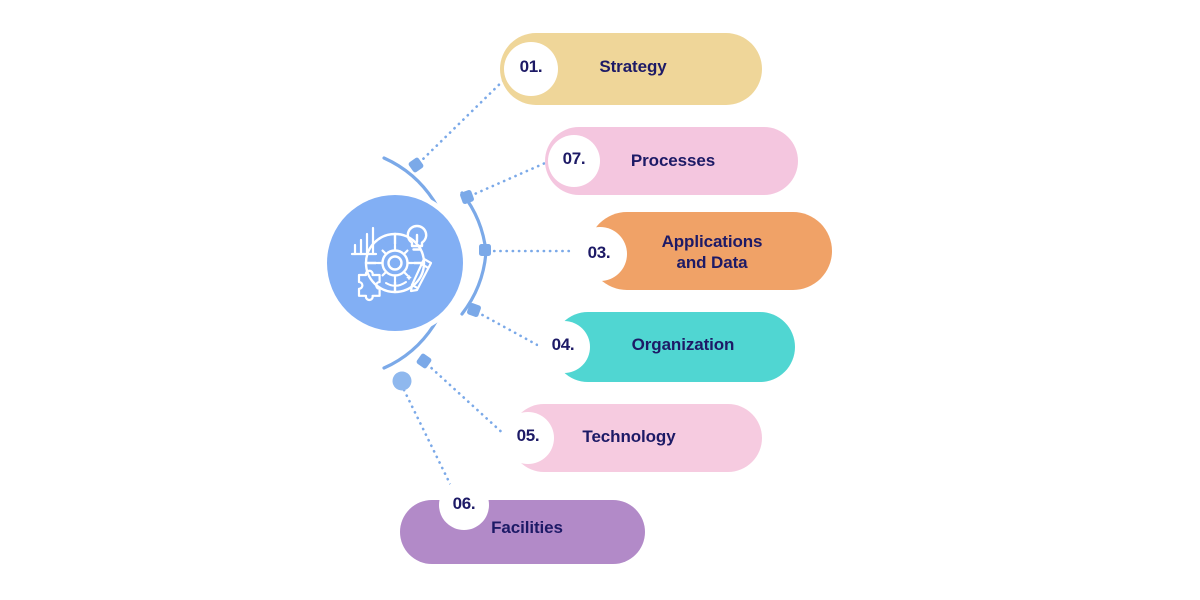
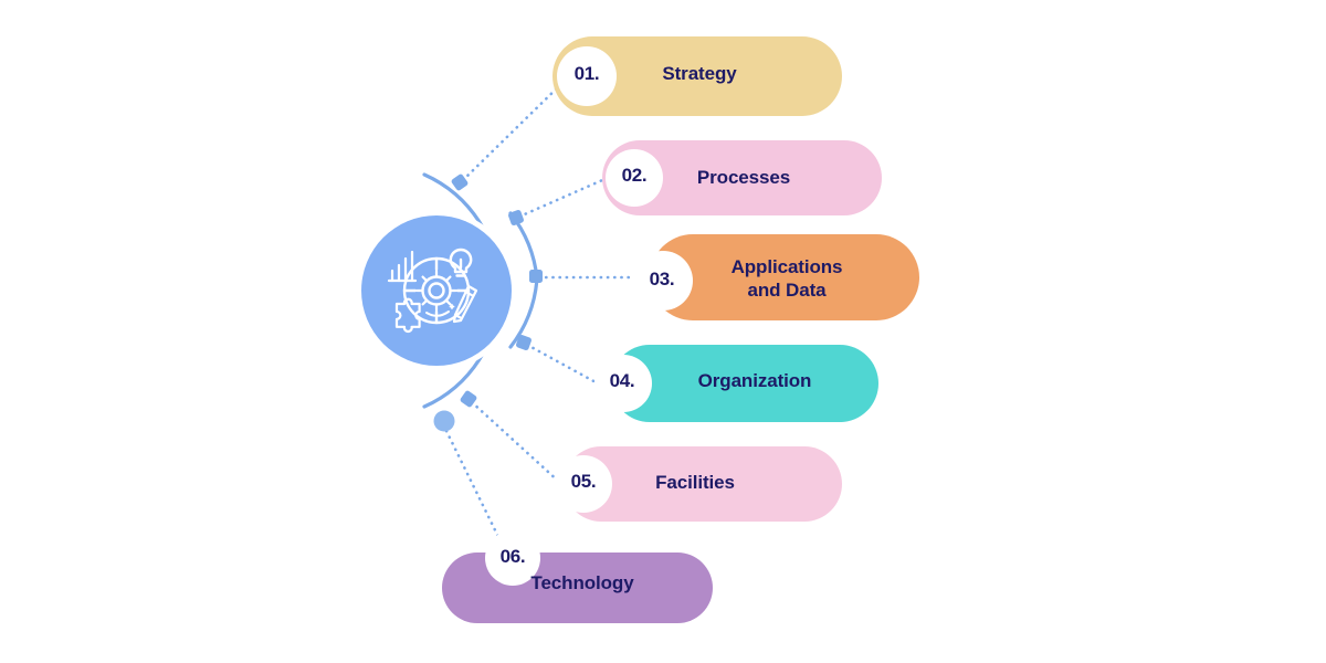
  01.
  Strategy
- 07.
+ 02.
  Processes
  03.
  Applications
  and Data
  04.
  Organization
  05.
- Technology
+ Facilities
  06.
- Facilities
+ Technology
